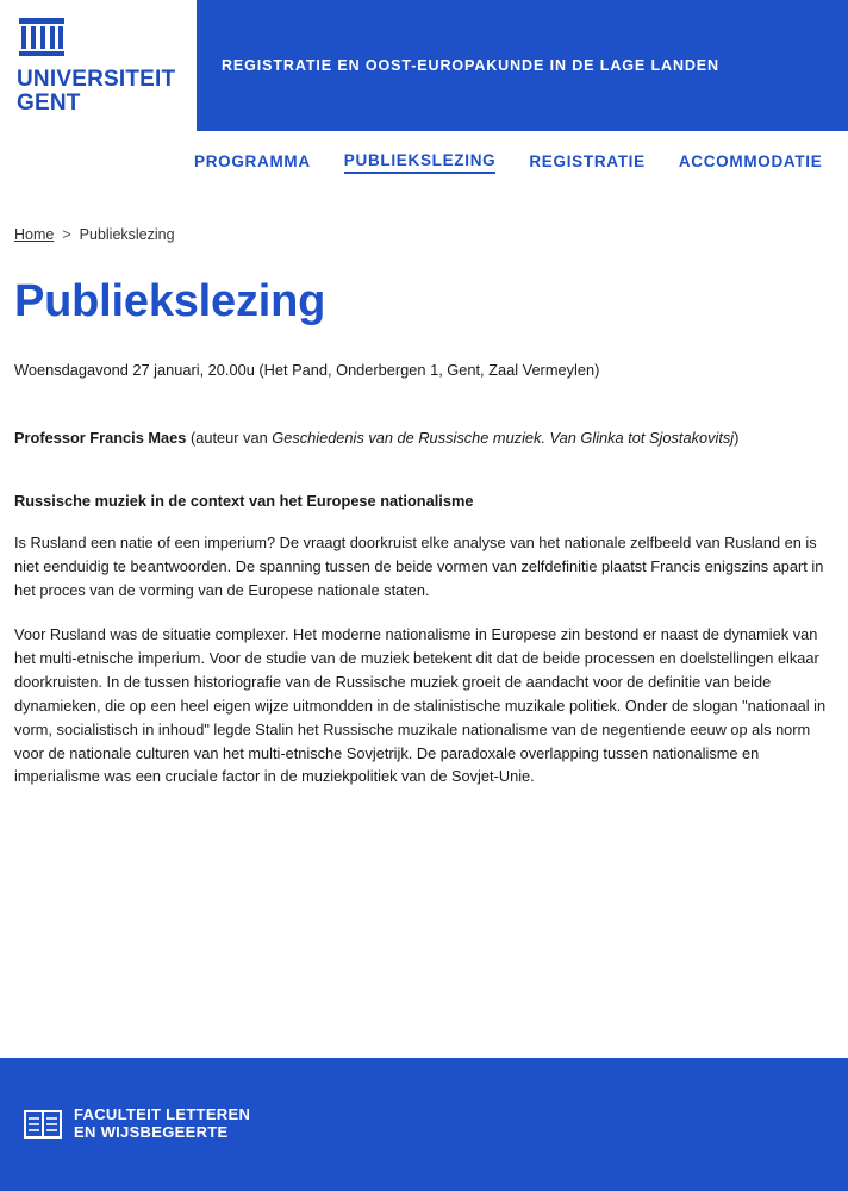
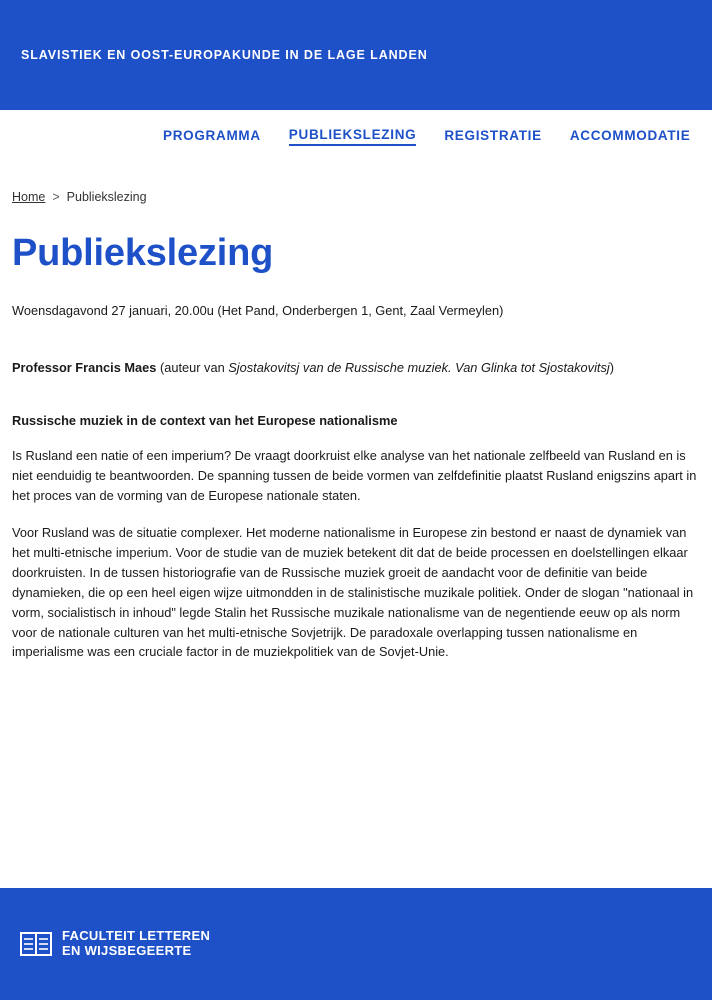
- UNIVERSITEIT
- GENT
- REGISTRATIE EN OOST-EUROPAKUNDE IN DE LAGE LANDEN
+ SLAVISTIEK EN OOST-EUROPAKUNDE IN DE LAGE LANDEN
  PROGRAMMA
  PUBLIEKSLEZING
  REGISTRATIE
  ACCOMMODATIE
  Home > Publiekslezing
  Publiekslezing
  Woensdagavond 27 januari, 20.00u (Het Pand, Onderbergen 1, Gent, Zaal Vermeylen)
- Professor Francis Maes (auteur van Geschiedenis van de Russische muziek. Van Glinka tot Sjostakovitsj)
+ Professor Francis Maes (auteur van Sjostakovitsj van de Russische muziek. Van Glinka tot Sjostakovitsj)
  Russische muziek in de context van het Europese nationalisme
- Is Rusland een natie of een imperium? De vraagt doorkruist elke analyse van het nationale zelfbeeld van Rusland en is niet eenduidig te beantwoorden. De spanning tussen de beide vormen van zelfdefinitie plaatst Francis enigszins apart in het proces van de vorming van de Europese nationale staten.
+ Is Rusland een natie of een imperium? De vraagt doorkruist elke analyse van het nationale zelfbeeld van Rusland en is niet eenduidig te beantwoorden. De spanning tussen de beide vormen van zelfdefinitie plaatst Rusland enigszins apart in het proces van de vorming van de Europese nationale staten.
  Voor Rusland was de situatie complexer. Het moderne nationalisme in Europese zin bestond er naast de dynamiek van het multi-etnische imperium. Voor de studie van de muziek betekent dit dat de beide processen en doelstellingen elkaar doorkruisten. In de tussen historiografie van de Russische muziek groeit de aandacht voor de definitie van beide dynamieken, die op een heel eigen wijze uitmondden in de stalinistische muzikale politiek. Onder de slogan "nationaal in vorm, socialistisch in inhoud" legde Stalin het Russische muzikale nationalisme van de negentiende eeuw op als norm voor de nationale culturen van het multi-etnische Sovjetrijk. De paradoxale overlapping tussen nationalisme en imperialisme was een cruciale factor in de muziekpolitiek van de Sovjet-Unie.
  FACULTEIT LETTEREN
  EN WIJSBEGEERTE
